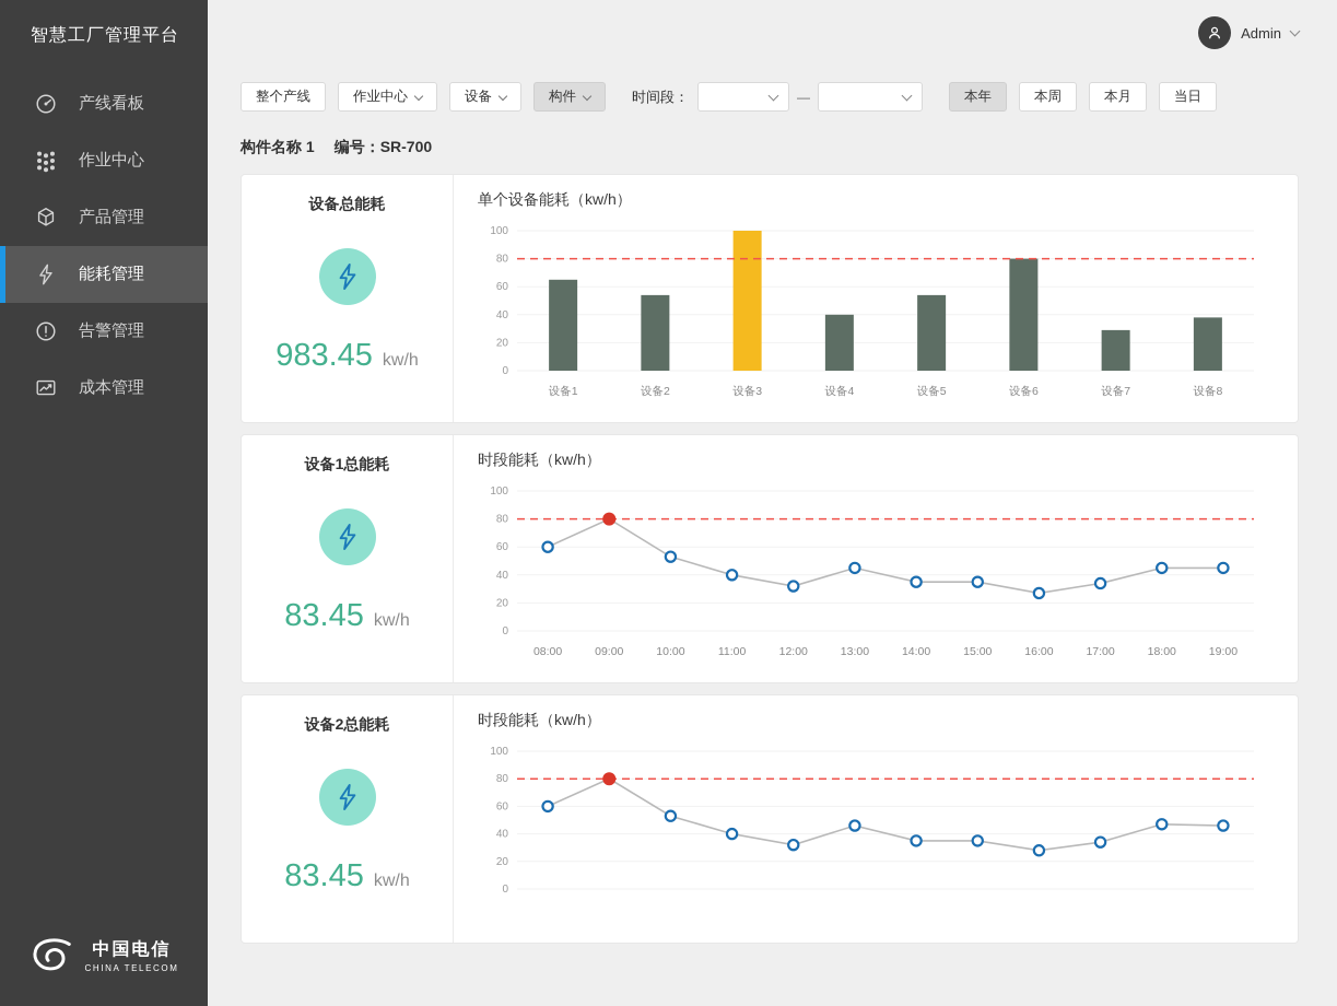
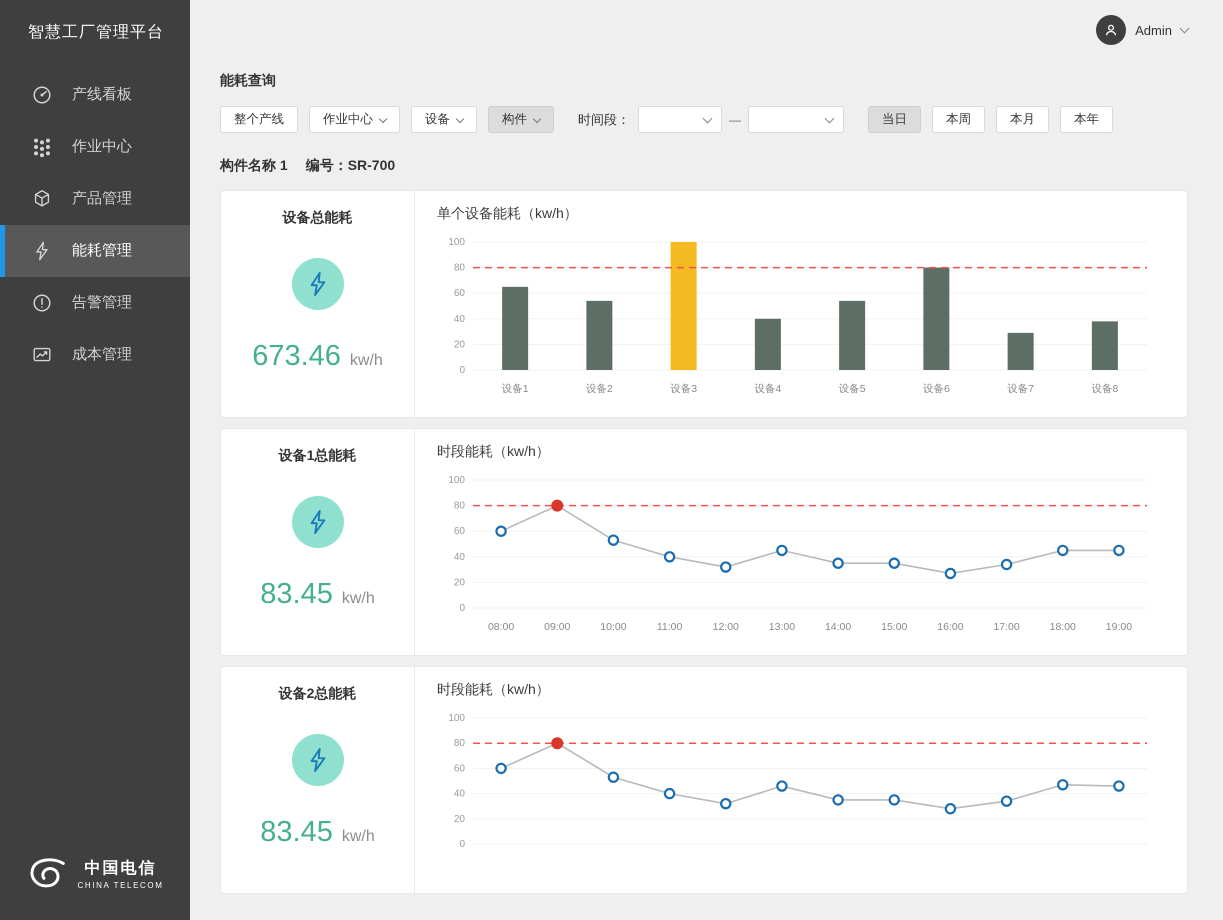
  智慧工厂管理平台
  产线看板
  作业中心
  产品管理
  能耗管理
  告警管理
  成本管理
  中国电信
  CHINA TELECOM
  Admin
+ 能耗查询
  整个产线
  作业中心
  设备
  构件
  时间段：
  —
- 本年
+ 当日
  本周
  本月
- 当日
+ 本年
  构件名称 1
  编号：SR-700
  设备总能耗
- 983.45
+ 673.46
  kw/h
  单个设备能耗（kw/h）
  0
  20
  40
  60
  80
  100
  设备1
  设备2
  设备3
  设备4
  设备5
  设备6
  设备7
  设备8
  设备1总能耗
  83.45
  kw/h
  时段能耗（kw/h）
  0
  20
  40
  60
  80
  100
  08:00
  09:00
  10:00
  11:00
  12:00
  13:00
  14:00
  15:00
  16:00
  17:00
  18:00
  19:00
  设备2总能耗
  83.45
  kw/h
  时段能耗（kw/h）
  0
  20
  40
  60
  80
  100
